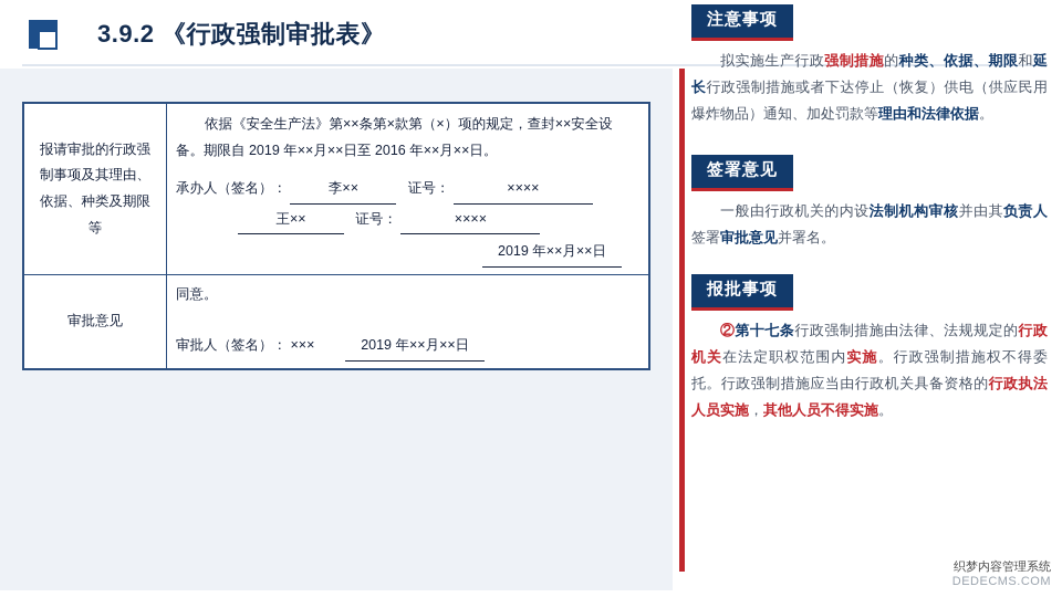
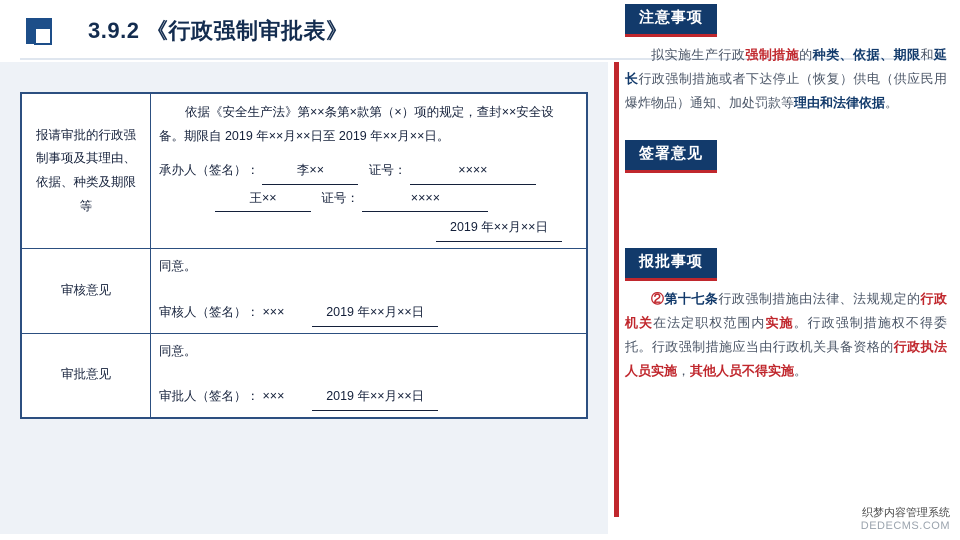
  3.9.2 《行政强制审批表》
- 报请审批的行政强制事项及其理由、依据、种类及期限等	依据《安全生产法》第××条第×款第（×）项的规定，查封××安全设备。期限自 2019 年××月××日至 2016 年××月××日。 承办人（签名）： 李×× 证号： ×××× 王×× 证号： ×××× 2019 年××月××日
+ 报请审批的行政强制事项及其理由、依据、种类及期限等	依据《安全生产法》第××条第×款第（×）项的规定，查封××安全设备。期限自 2019 年××月××日至 2019 年××月××日。 承办人（签名）： 李×× 证号： ×××× 王×× 证号： ×××× 2019 年××月××日
+ 审核意见	同意。 审核人（签名）： ××× 2019 年××月××日
  审批意见	同意。 审批人（签名）： ××× 2019 年××月××日
  注意事项
  拟实施生产行政强制措施的种类、依据、期限和延长行政强制措施或者下达停止（恢复）供电（供应民用爆炸物品）通知、加处罚款等理由和法律依据。
  签署意见
- 一般由行政机关的内设法制机构审核并由其负责人签署审批意见并署名。
  报批事项
  ②第十七条行政强制措施由法律、法规规定的行政机关在法定职权范围内实施。行政强制措施权不得委托。行政强制措施应当由行政机关具备资格的行政执法人员实施，其他人员不得实施。
  织梦内容管理系统
  DEDECMS.COM
